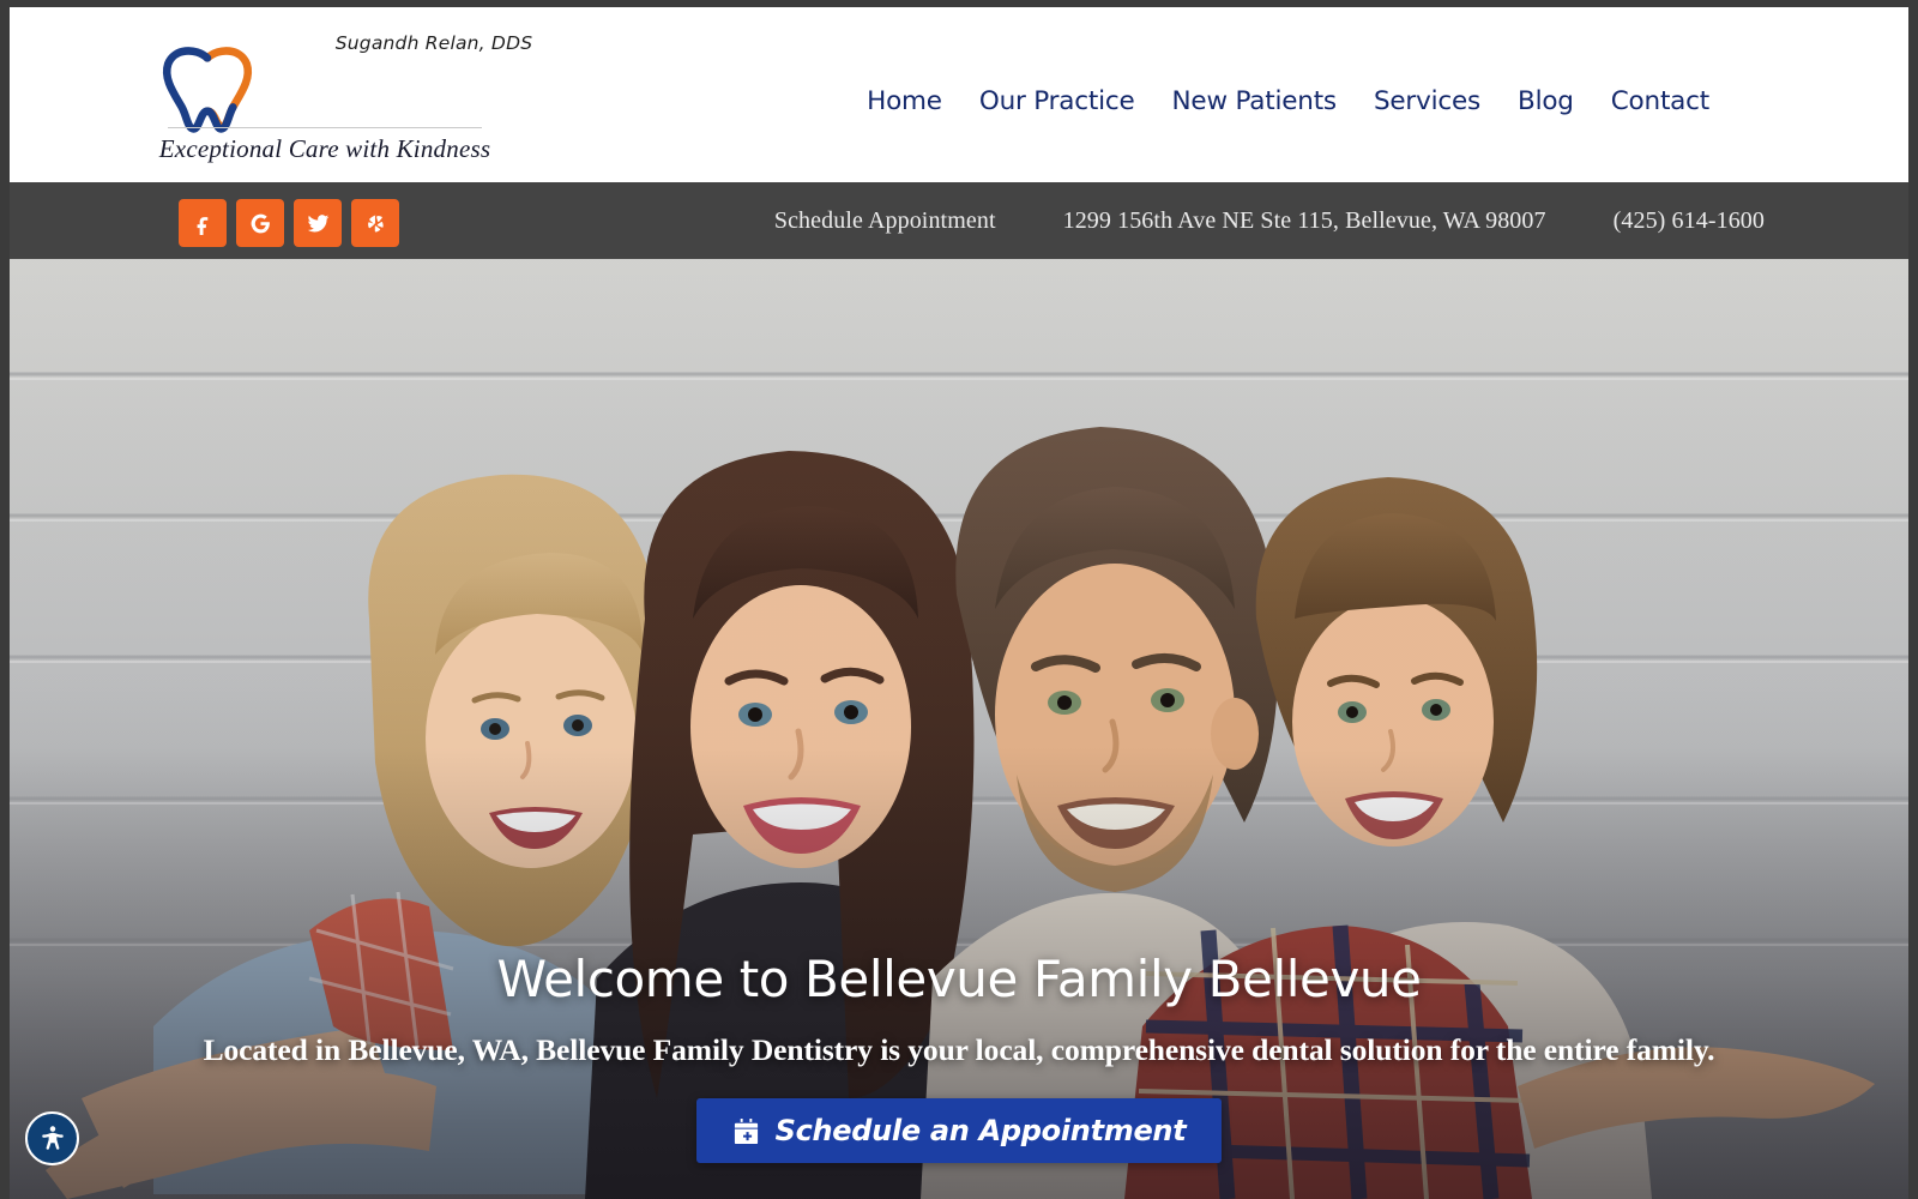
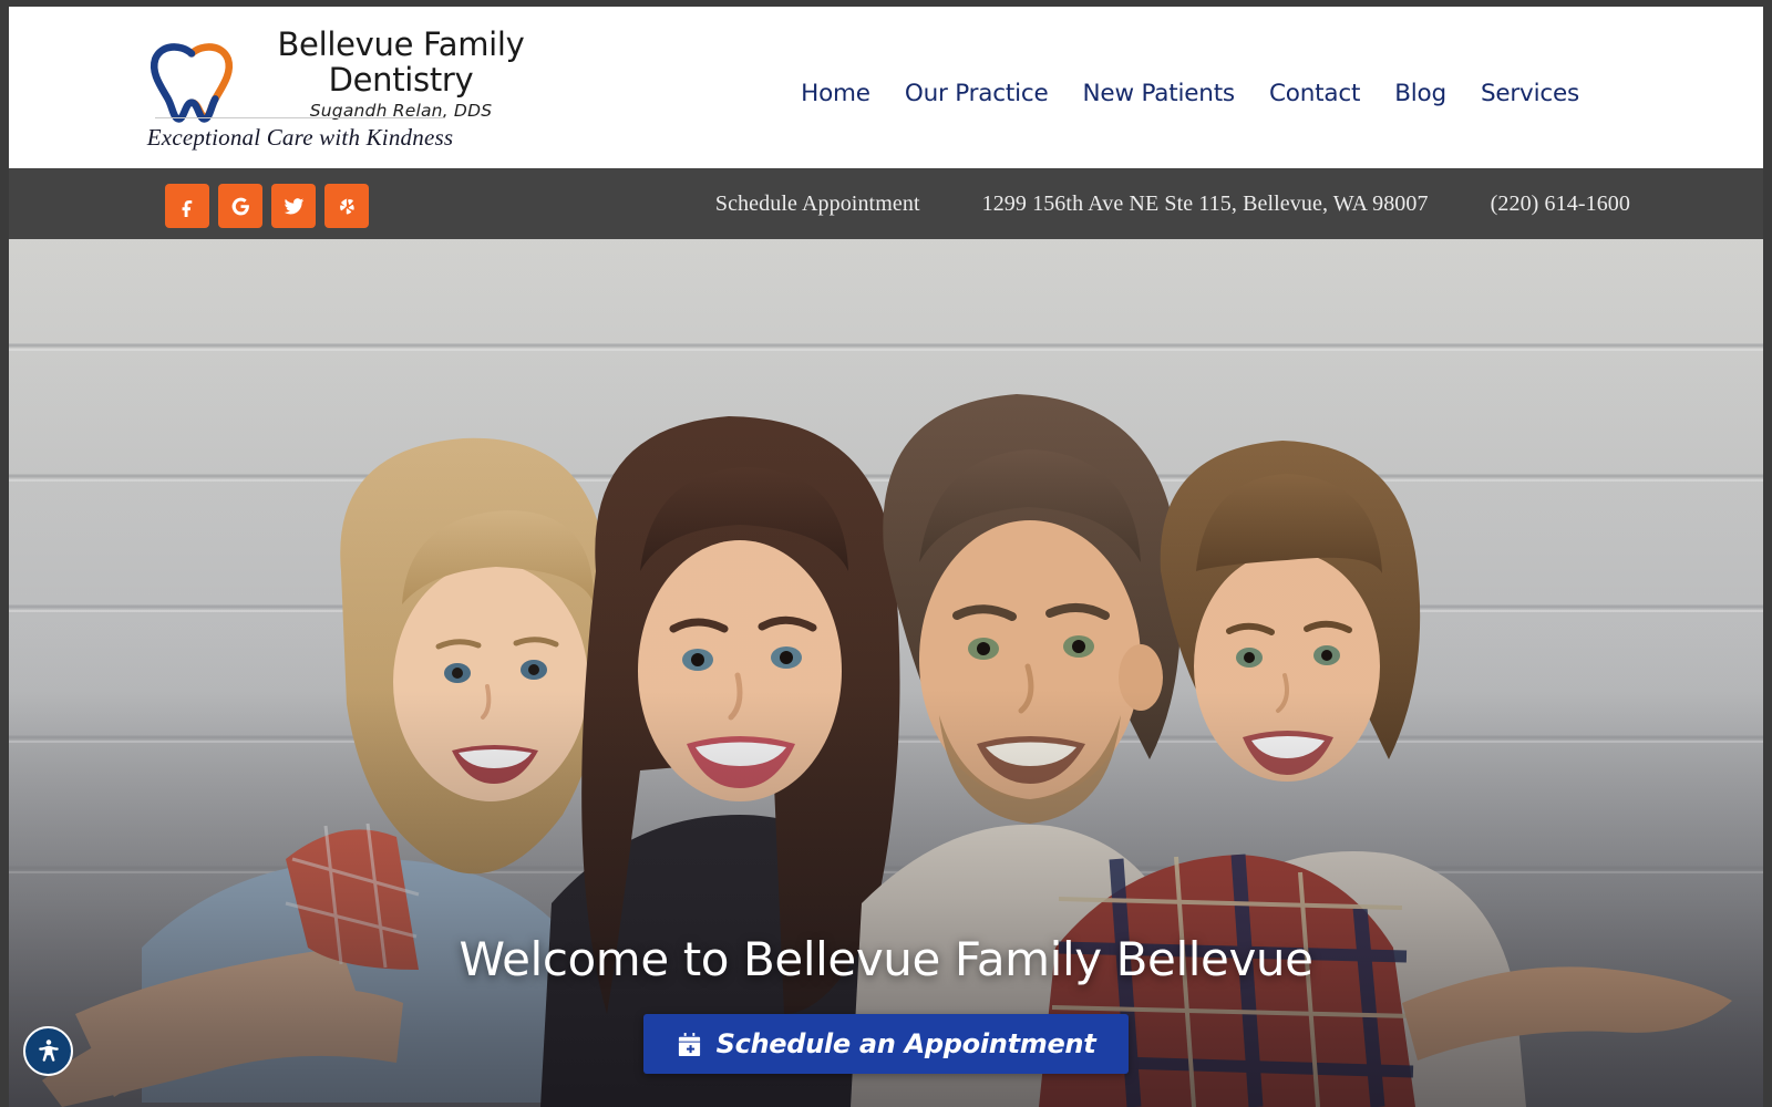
+ Bellevue Family Dentistry
  Sugandh Relan, DDS
  Exceptional Care with Kindness
  Home
  Our Practice
  New Patients
- Services
+ Contact
  Blog
- Contact
+ Services
  Schedule Appointment
  1299 156th Ave NE Ste 115, Bellevue, WA 98007
- (425) 614-1600
+ (220) 614-1600
  Welcome to Bellevue Family Bellevue
- Located in Bellevue, WA, Bellevue Family Dentistry is your local, comprehensive dental solution for the entire family.
  Schedule an Appointment
